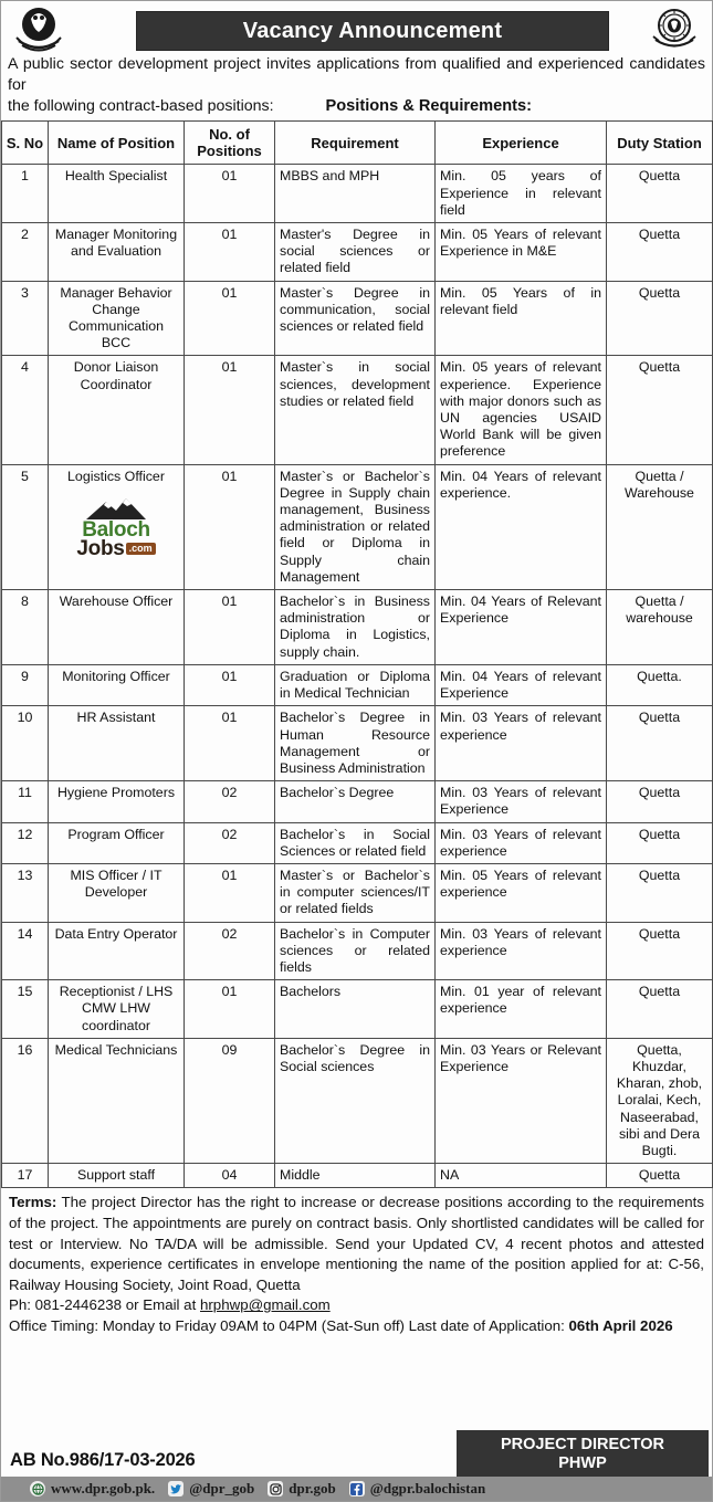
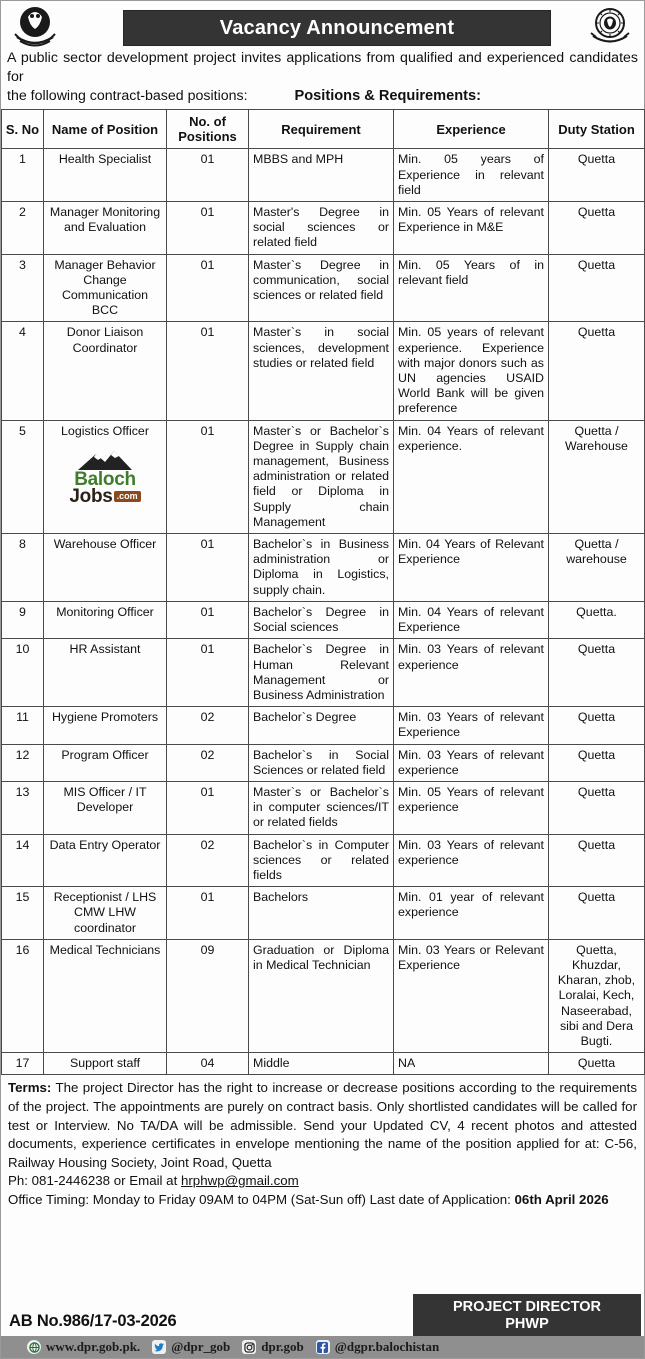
  Vacancy Announcement
  A public sector development project invites applications from qualified and experienced candidates for
  the following contract-based positions:
  Positions & Requirements:
  S. No	Name of Position	No. of Positions	Requirement	Experience	Duty Station
  1	Health Specialist	01	MBBS and MPH	Min. 05 years of Experience in relevant field	Quetta
  2	Manager Monitoring and Evaluation	01	Master's Degree in social sciences or related field	Min. 05 Years of relevant Experience in M&E	Quetta
  3	Manager Behavior Change Communication BCC	01	Master`s Degree in communication, social sciences or related field	Min. 05 Years of in relevant field	Quetta
  4	Donor Liaison Coordinator	01	Master`s in social sciences, development studies or related field	Min. 05 years of relevant experience. Experience with major donors such as UN agencies USAID World Bank will be given preference	Quetta
  5	Logistics OfficerBalochJobs .com	01	Master`s or Bachelor`s Degree in Supply chain management, Business administration or related field or Diploma in Supply chain Management	Min. 04 Years of relevant experience.	Quetta / Warehouse
  8	Warehouse Officer	01	Bachelor`s in Business administration or Diploma in Logistics, supply chain.	Min. 04 Years of Relevant Experience	Quetta / warehouse
- 9	Monitoring Officer	01	Graduation or Diploma in Medical Technician	Min. 04 Years of relevant Experience	Quetta.
+ 9	Monitoring Officer	01	Bachelor`s Degree in Social sciences	Min. 04 Years of relevant Experience	Quetta.
- 10	HR Assistant	01	Bachelor`s Degree in Human Resource Management or Business Administration	Min. 03 Years of relevant experience	Quetta
+ 10	HR Assistant	01	Bachelor`s Degree in Human Relevant Management or Business Administration	Min. 03 Years of relevant experience	Quetta
  11	Hygiene Promoters	02	Bachelor`s Degree	Min. 03 Years of relevant Experience	Quetta
  12	Program Officer	02	Bachelor`s in Social Sciences or related field	Min. 03 Years of relevant experience	Quetta
  13	MIS Officer / IT Developer	01	Master`s or Bachelor`s in computer sciences/IT or related fields	Min. 05 Years of relevant experience	Quetta
  14	Data Entry Operator	02	Bachelor`s in Computer sciences or related fields	Min. 03 Years of relevant experience	Quetta
  15	Receptionist / LHS CMW LHW coordinator	01	Bachelors	Min. 01 year of relevant experience	Quetta
- 16	Medical Technicians	09	Bachelor`s Degree in Social sciences	Min. 03 Years or Relevant Experience	Quetta, Khuzdar, Kharan, zhob, Loralai, Kech, Naseerabad, sibi and Dera Bugti.
+ 16	Medical Technicians	09	Graduation or Diploma in Medical Technician	Min. 03 Years or Relevant Experience	Quetta, Khuzdar, Kharan, zhob, Loralai, Kech, Naseerabad, sibi and Dera Bugti.
  17	Support staff	04	Middle	NA	Quetta
  Terms: The project Director has the right to increase or decrease positions according to the requirements of the project. The appointments are purely on contract basis. Only shortlisted candidates will be called for test or Interview. No TA/DA will be admissible. Send your Updated CV, 4 recent photos and attested documents, experience certificates in envelope mentioning the name of the position applied for at: C-56, Railway Housing Society, Joint Road, Quetta
  Ph: 081-2446238 or Email at hrphwp@gmail.com
  Office Timing: Monday to Friday 09AM to 04PM (Sat-Sun off) Last date of Application: 06th April 2026
  AB No.986/17-03-2026
  PROJECT DIRECTOR
  PHWP
  www.dpr.gob.pk.
  @dpr_gob
  dpr.gob
  @dgpr.balochistan
